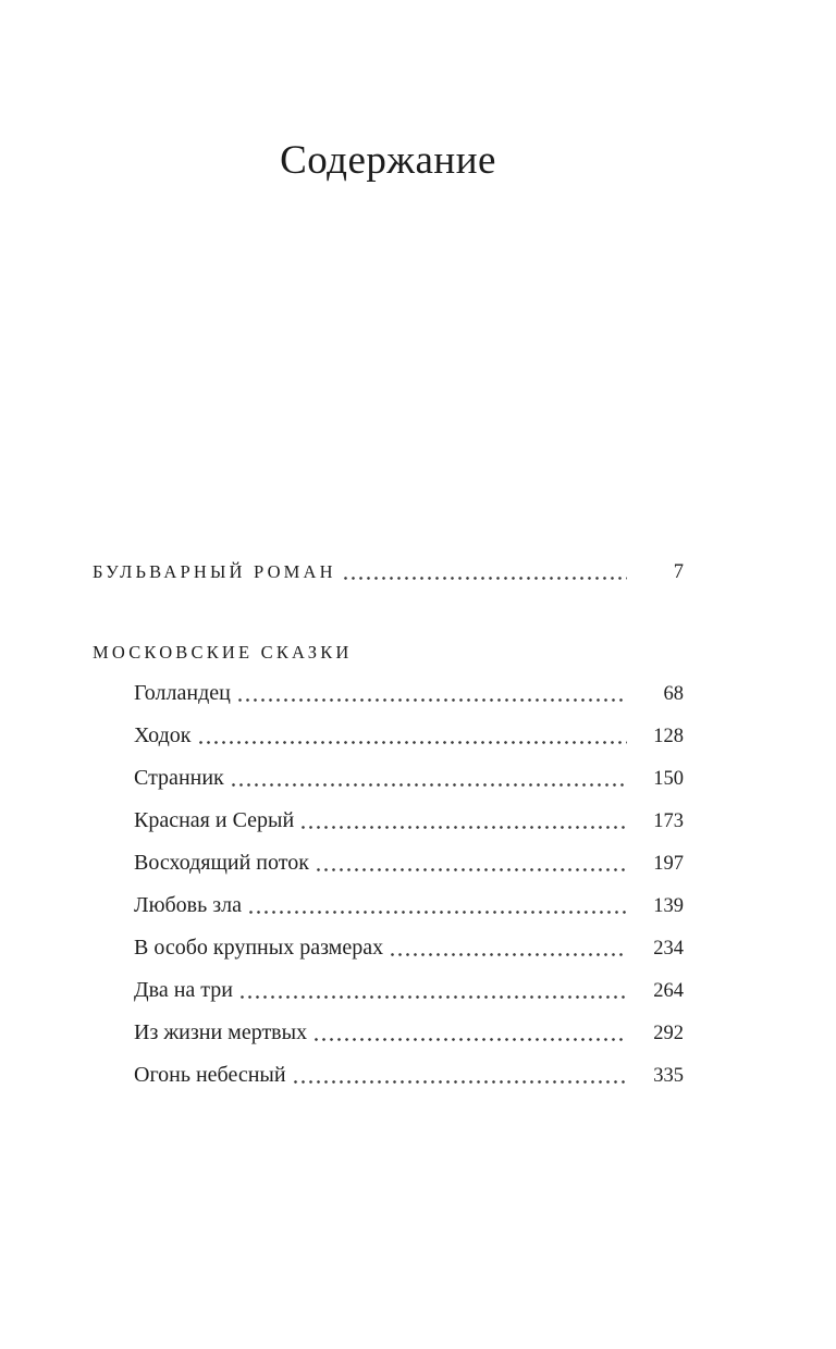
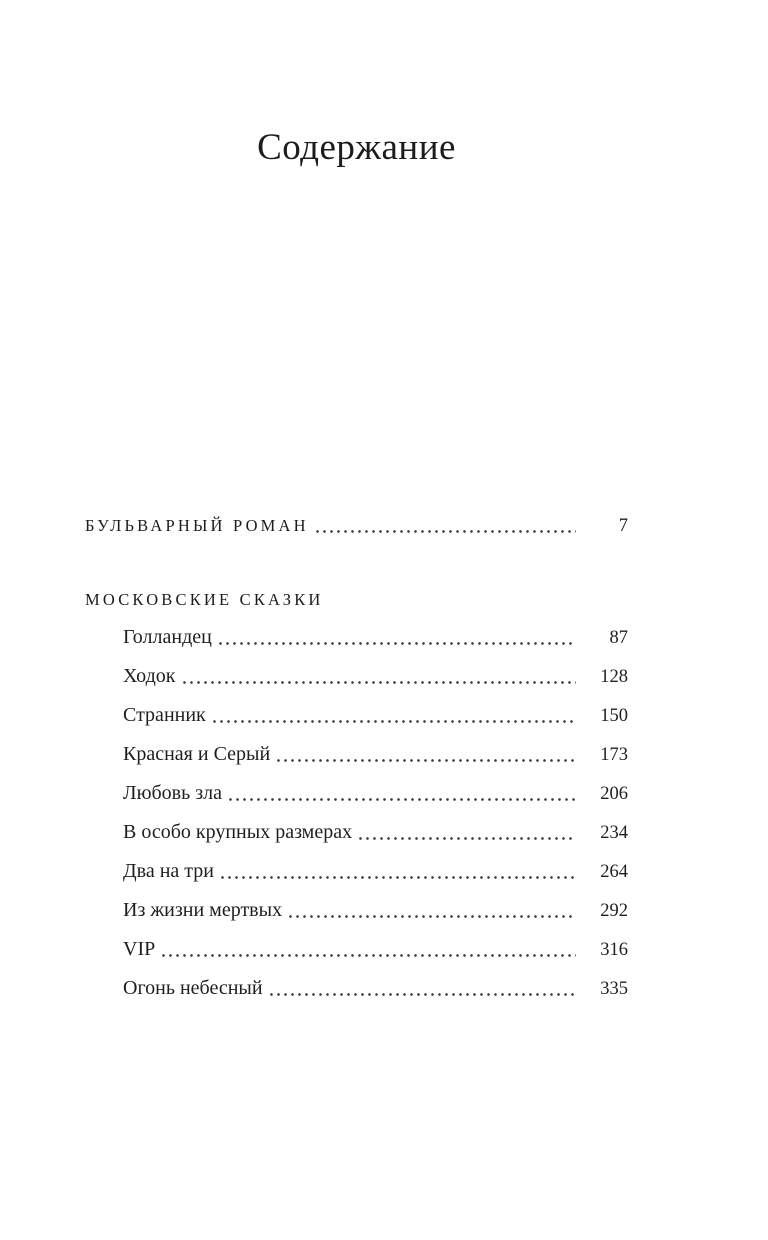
  Содержание
  БУЛЬВАРНЫЙ РОМАН
  7
  МОСКОВСКИЕ СКАЗКИ
  Голландец
- 68
+ 87
  Ходок
  128
  Странник
  150
  Красная и Серый
  173
- Восходящий поток
- 197
  Любовь зла
- 139
+ 206
  В особо крупных размерах
  234
  Два на три
  264
  Из жизни мертвых
  292
+ VIP
+ 316
  Огонь небесный
  335
